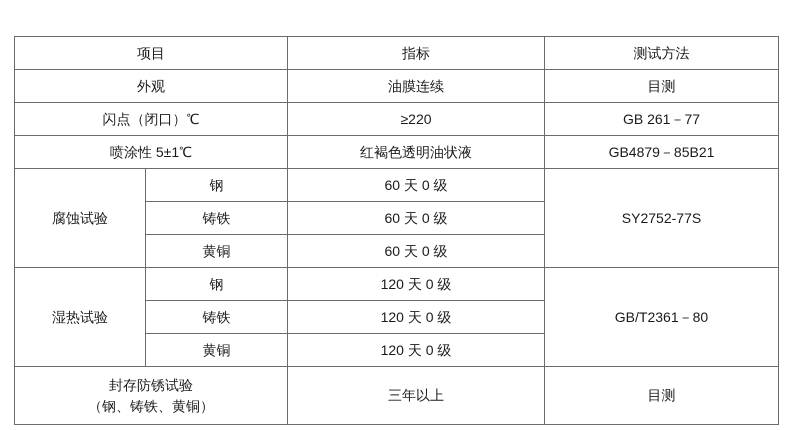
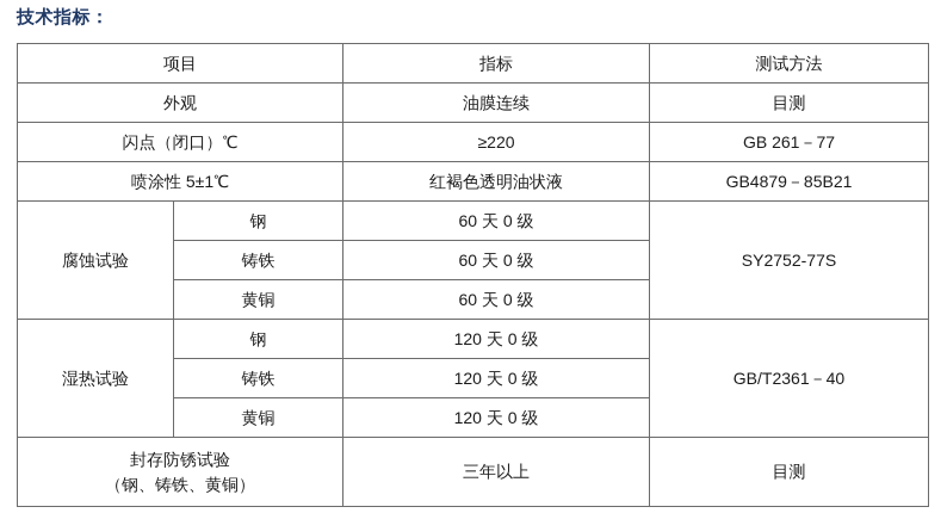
+ 技术指标：
  项目	指标	测试方法
  外观	油膜连续	目测
  闪点（闭口）℃	≥220	GB 261－77
  喷涂性 5±1℃	红褐色透明油状液	GB4879－85B21
  腐蚀试验	钢	60 天 0 级	SY2752-77S
  铸铁	60 天 0 级
  黄铜	60 天 0 级
- 湿热试验	钢	120 天 0 级	GB/T2361－80
+ 湿热试验	钢	120 天 0 级	GB/T2361－40
  铸铁	120 天 0 级
  黄铜	120 天 0 级
  封存防锈试验 （钢、铸铁、黄铜）	三年以上	目测
